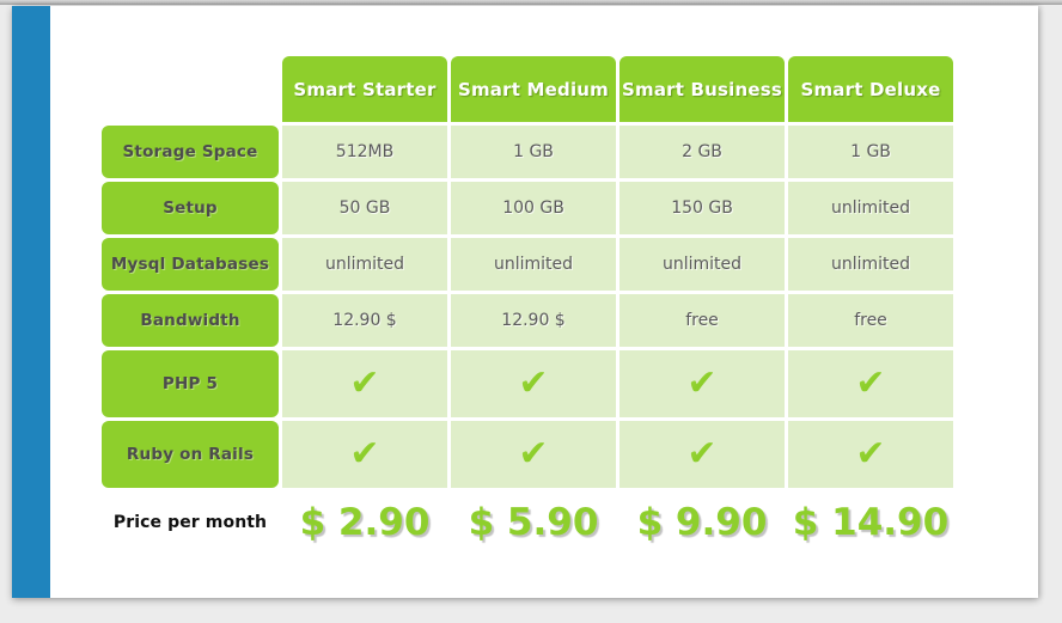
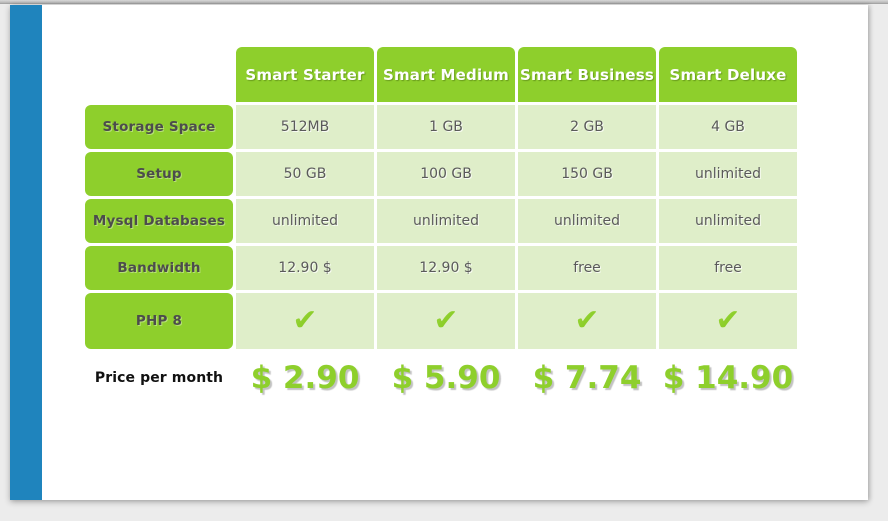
  	Smart Starter	Smart Medium	Smart Business	Smart Deluxe
- Storage Space	512MB	1 GB	2 GB	1 GB
+ Storage Space	512MB	1 GB	2 GB	4 GB
  Setup	50 GB	100 GB	150 GB	unlimited
  Mysql Databases	unlimited	unlimited	unlimited	unlimited
  Bandwidth	12.90 $	12.90 $	free	free
- PHP 5	✔	✔	✔	✔
+ PHP 8	✔	✔	✔	✔
- Ruby on Rails	✔	✔	✔	✔
- Price per month	$ 2.90	$ 5.90	$ 9.90	$ 14.90
+ Price per month	$ 2.90	$ 5.90	$ 7.74	$ 14.90
